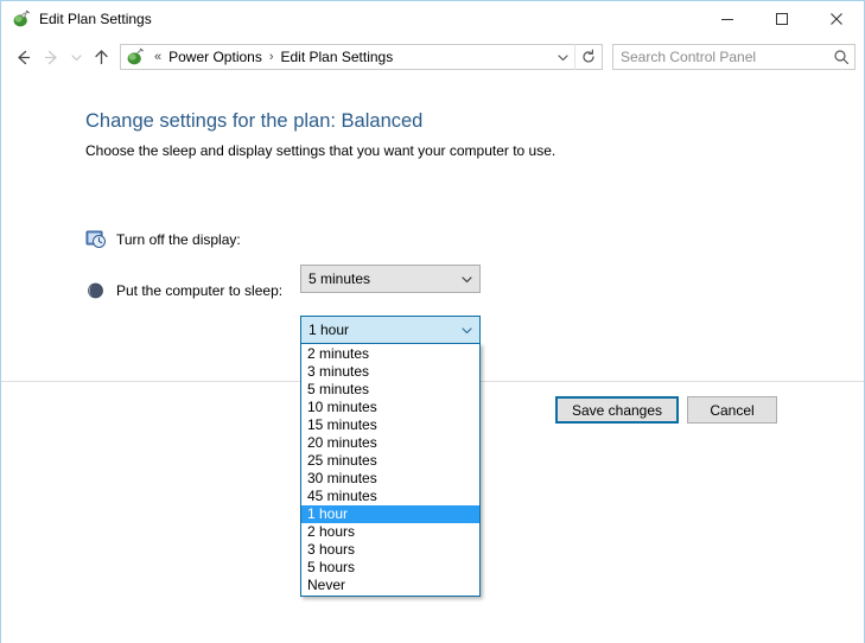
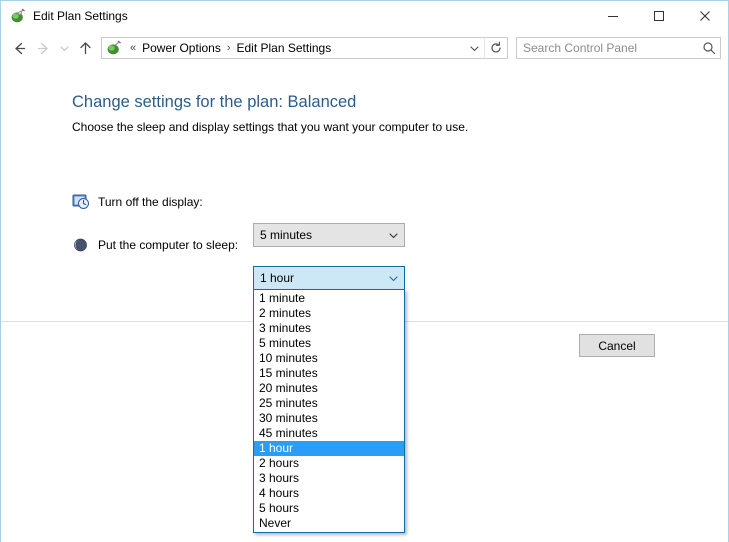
  Edit Plan Settings
  «
  Power Options
  ›
  Edit Plan Settings
  Search Control Panel
  Change settings for the plan: Balanced
  Choose the sleep and display settings that you want your computer to use.
  Turn off the display:
  5 minutes
  Put the computer to sleep:
  1 hour
+ 1 minute
  2 minutes
  3 minutes
  5 minutes
  10 minutes
  15 minutes
  20 minutes
  25 minutes
  30 minutes
  45 minutes
  1 hour
  2 hours
  3 hours
+ 4 hours
  5 hours
  Never
- Save changes
  Cancel
